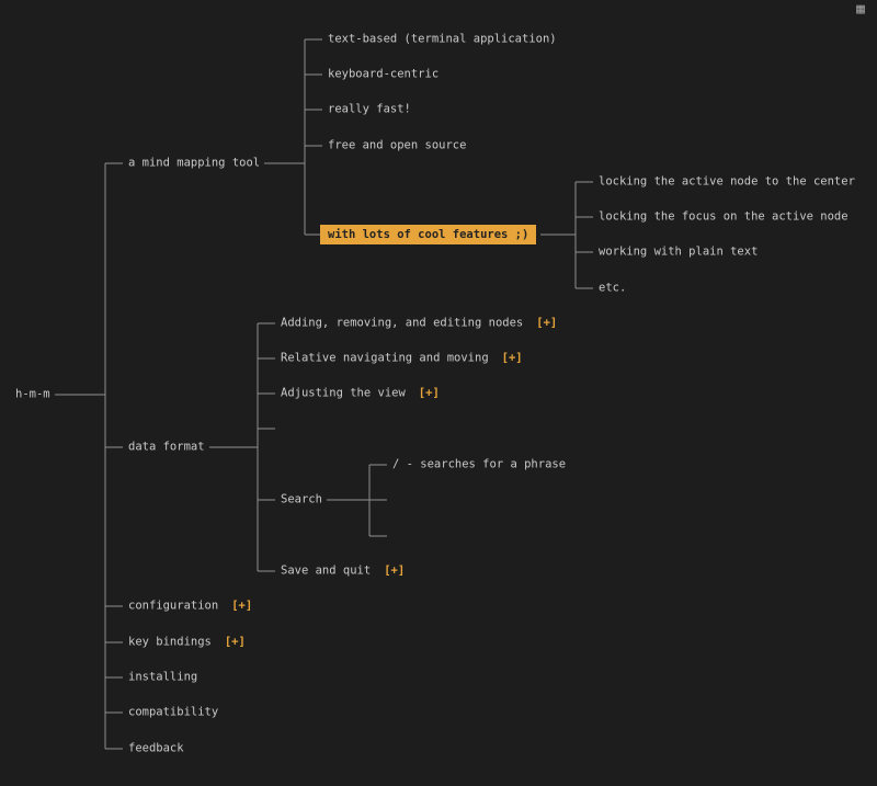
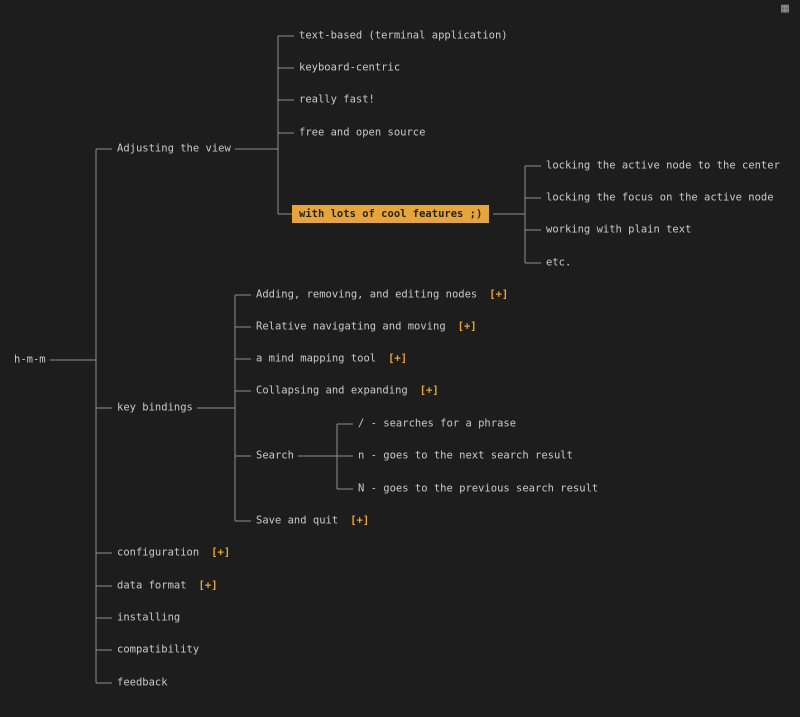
  ▦
  h-m-m
- a mind mapping tool
+ Adjusting the view
- data format
+ key bindings
  configuration [+]
- key bindings [+]
+ data format [+]
  installing
  compatibility
  feedback
  text-based (terminal application)
  keyboard-centric
  really fast!
  free and open source
  with lots of cool features ;)
  locking the active node to the center
  locking the focus on the active node
  working with plain text
  etc.
  Adding, removing, and editing nodes [+]
  Relative navigating and moving [+]
- Adjusting the view [+]
+ a mind mapping tool [+]
+ Collapsing and expanding [+]
  Search
  Save and quit [+]
  / - searches for a phrase
+ n - goes to the next search result
+ N - goes to the previous search result
